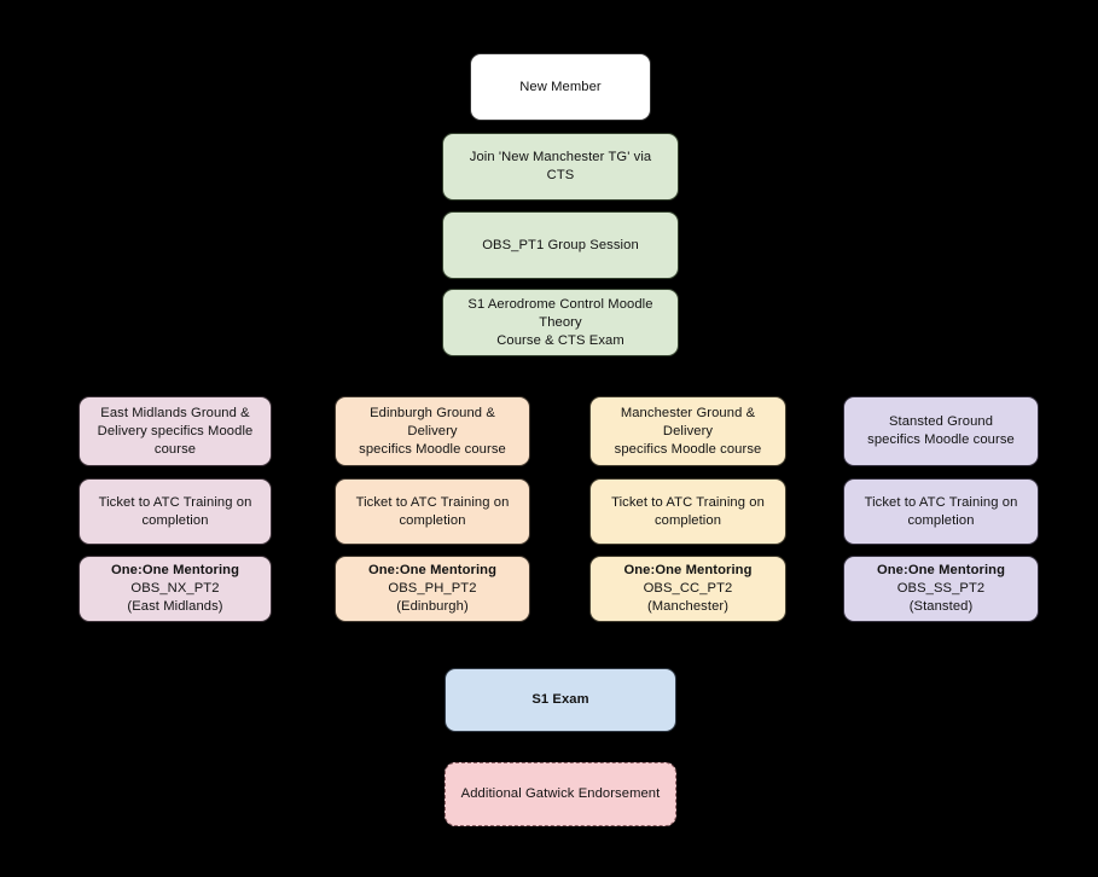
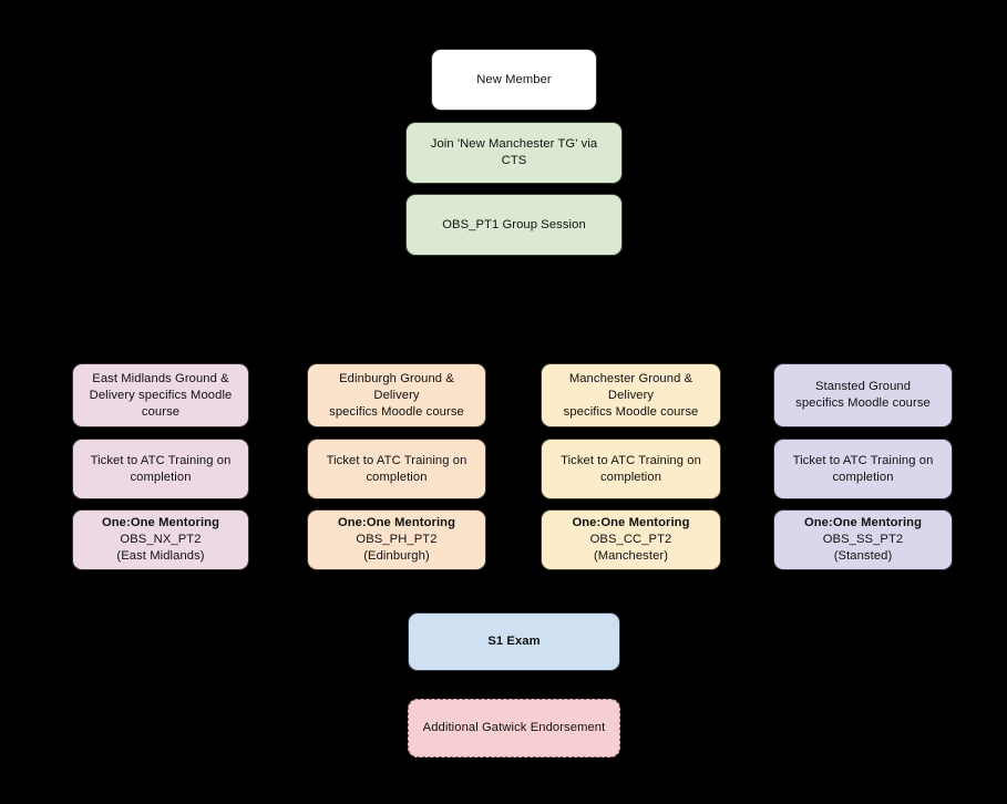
  New Member
  Join 'New Manchester TG' via CTS
  OBS_PT1 Group Session
- S1 Aerodrome Control Moodle Theory
- Course & CTS Exam
  East Midlands Ground &
  Delivery specifics Moodle
  course
  Ticket to ATC Training on
  completion
  One:One Mentoring
  OBS_NX_PT2
  (East Midlands)
  Edinburgh Ground & Delivery
  specifics Moodle course
  Ticket to ATC Training on
  completion
  One:One Mentoring
  OBS_PH_PT2
  (Edinburgh)
  Manchester Ground & Delivery
  specifics Moodle course
  Ticket to ATC Training on
  completion
  One:One Mentoring
  OBS_CC_PT2
  (Manchester)
  Stansted Ground
  specifics Moodle course
  Ticket to ATC Training on
  completion
  One:One Mentoring
  OBS_SS_PT2
  (Stansted)
  S1 Exam
  Additional Gatwick Endorsement
